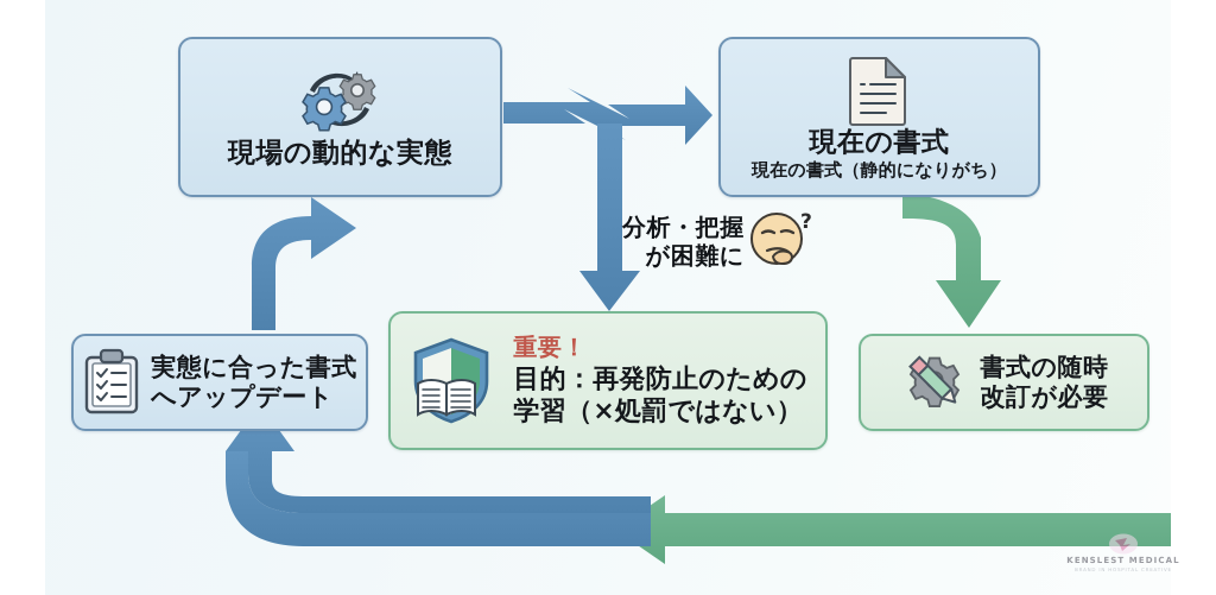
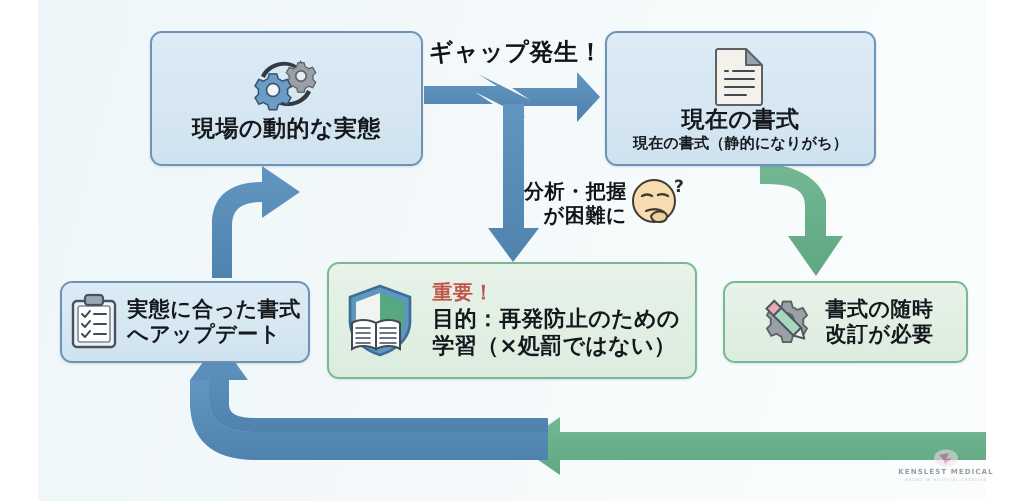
  現場の動的な実態
  現在の書式
  現在の書式（静的になりがち）
  重要！
  目的：再発防止のための
  学習（×処罰ではない）
  書式の随時
  改訂が必要
  実態に合った書式
  へアップデート
+ ギャップ発生！
  分析・把握
  が困難に
  ?
  KENSLEST MEDICAL
